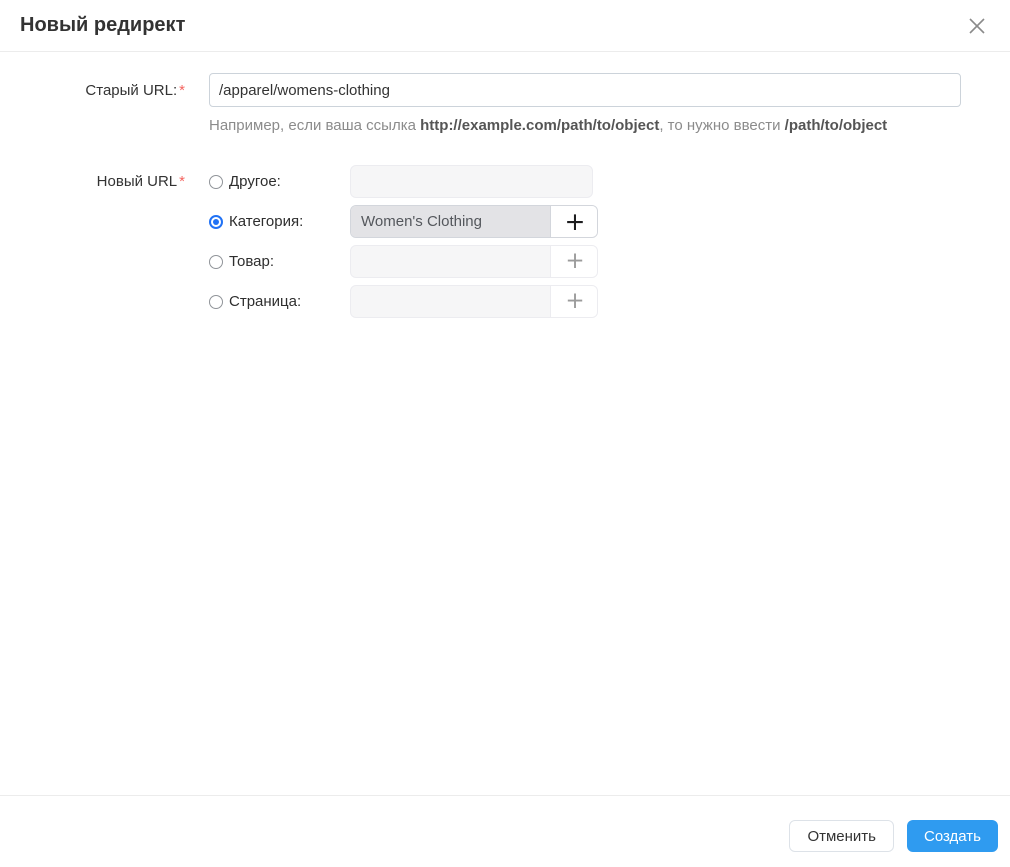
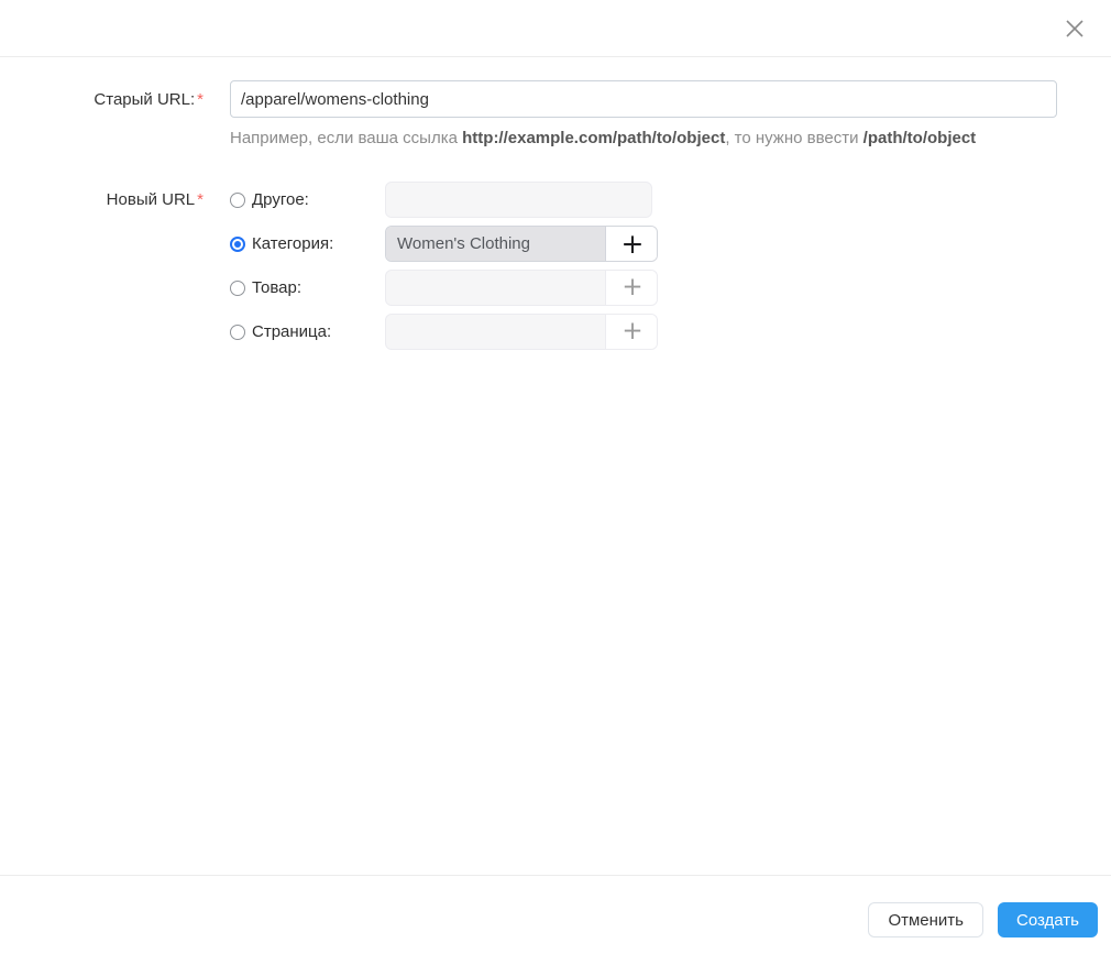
- Новый редирект
  Старый URL:*
  /apparel/womens-clothing
  Например, если ваша ссылка http://example.com/path/to/object, то нужно ввести /path/to/object
  Новый URL*
  Другое:
  Категория:
  Women's Clothing
  +
  Товар:
  +
  Страница:
  +
  Отменить
  Создать
